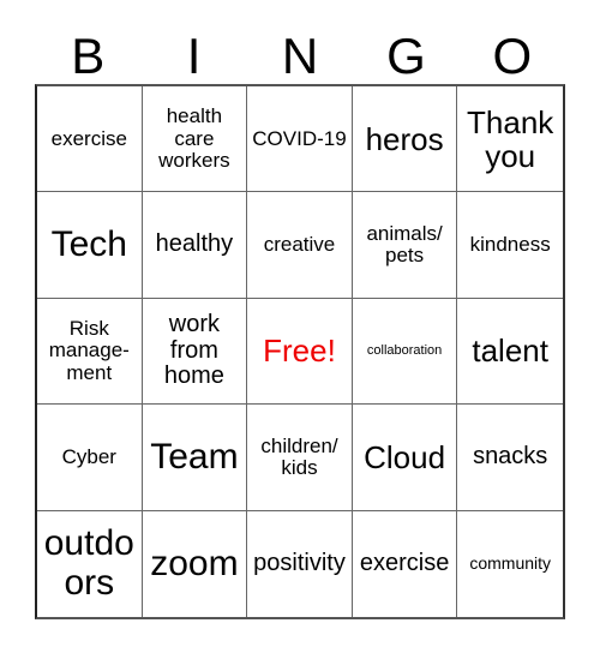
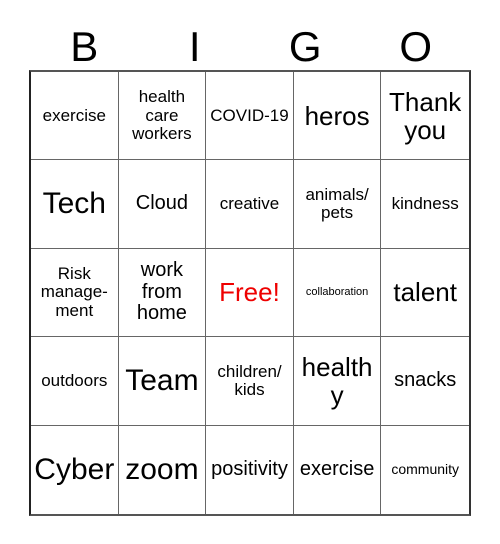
  B
  I
- N
  G
  O
  exercise
  health care workers
  COVID-19
  heros
  Thank you
  Tech
- healthy
+ Cloud
  creative
  animals/ pets
  kindness
  Risk manage- ment
  work from home
  Free!
  collaboration
  talent
- Cyber
+ outdoors
  Team
  children/ kids
- Cloud
+ healthy
  snacks
- outdoors
+ Cyber
  zoom
  positivity
  exercise
  community
